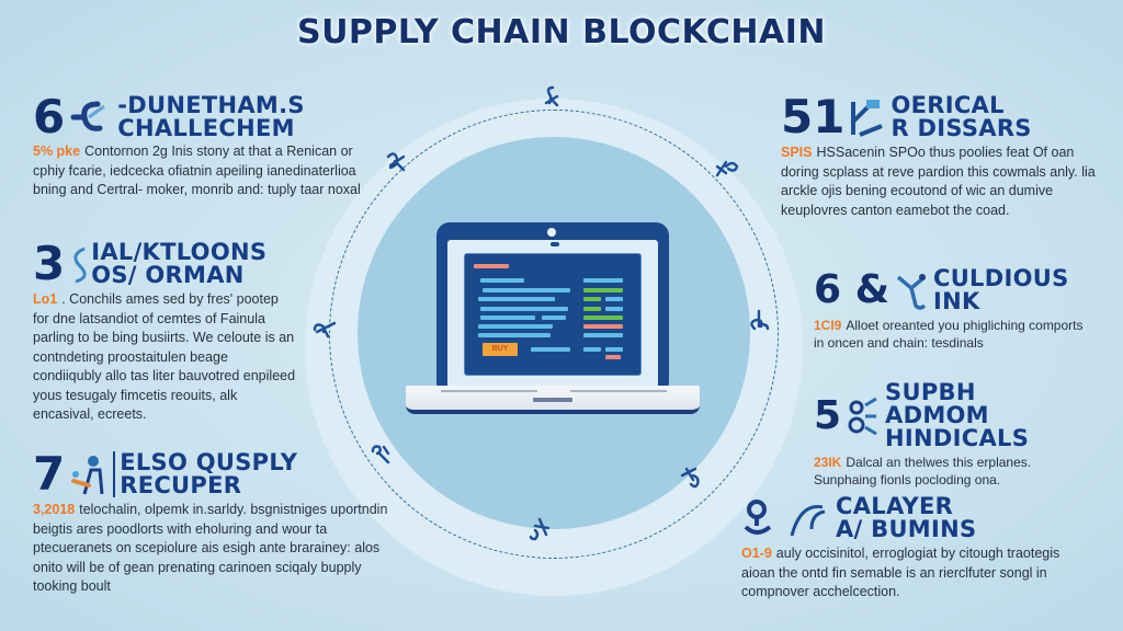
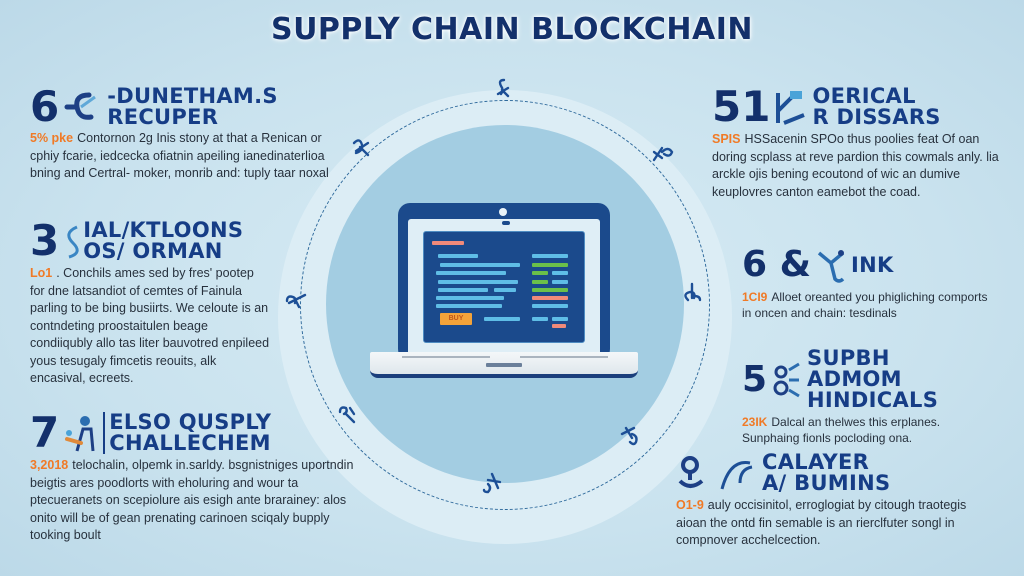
  SUPPLY CHAIN BLOCKCHAIN
  6
  -DUNETHAM.S
- CHALLECHEM
+ RECUPER
  5% pke Contornon 2g Inis stony at that a Renican or cphiy fcarie, iedcecka ofiatnin apeiling ianedinaterlioa bning and Certral- moker, monrib and: tuply taar noxal
  3
  IAL/KTLOONS
  OS/ ORMAN
  Lo1 . Conchils ames sed by fres' pootep for dne latsandiot of cemtes of Fainula parling to be bing busiirts. We celoute is an contndeting proostaitulen beage condiiqubly allo tas liter bauvotred enpileed yous tesugaly fimcetis reouits, alk encasival, ecreets.
  7
  ELSO QUSPLY
- RECUPER
+ CHALLECHEM
  3,2018 telochalin, olpemk in.sarldy. bsgnistniges uportndin beigtis ares poodlorts with eholuring and wour ta ptecueranets on scepiolure ais esigh ante brarainey: alos onito will be of gean prenating carinoen sciqaly bupply tooking boult
  51
  OERICAL
  R DISSARS
  SPIS HSSacenin SPOo thus poolies feat Of oan doring scplass at reve pardion this cowmals anly. lia arckle ojis bening ecoutond of wic an dumive keuplovres canton eamebot the coad.
  6 &
- CULDIOUS
  INK
  1CI9 Alloet oreanted you phigliching comports in oncen and chain: tesdinals
  5
  SUPBH ADMOM
  HINDICALS
  23IK Dalcal an thelwes this erplanes. Sunphaing fionls pocloding ona.
  CALAYER
  A/ BUMINS
  O1-9 auly occisinitol, erroglogiat by citough traotegis aioan the ontd fin semable is an rierclfuter songl in compnover acchelcection.
